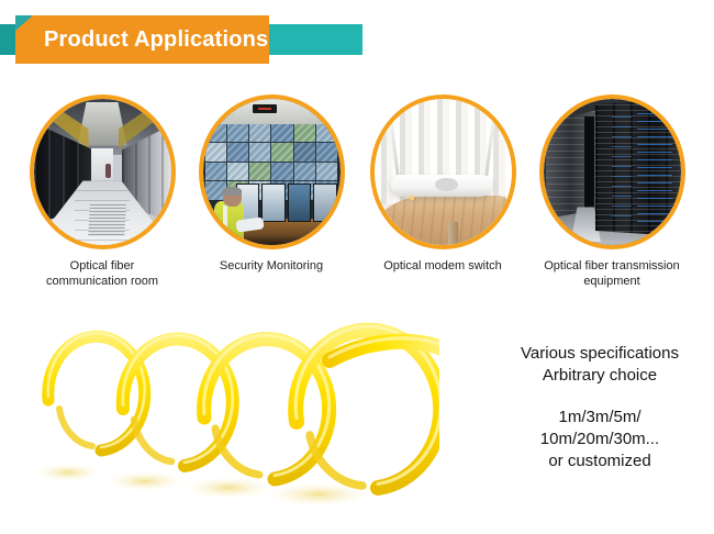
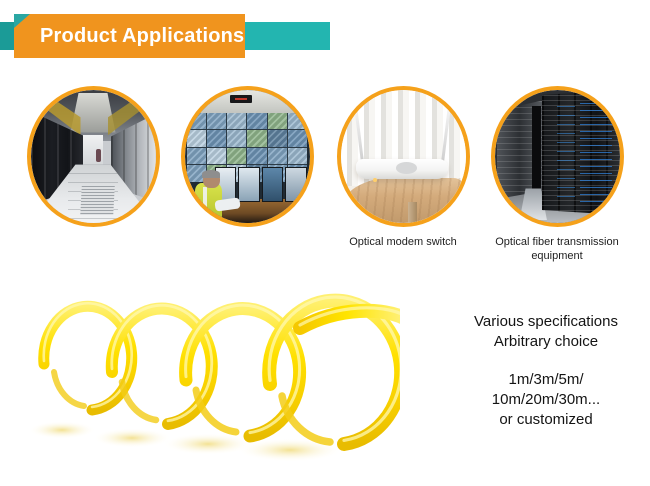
  Product Applications
- Optical fiber
- communication room
- Security Monitoring
  Optical modem switch
  Optical fiber transmission
  equipment
  Various specifications
  Arbitrary choice
  1m/3m/5m/
  10m/20m/30m...
  or customized
